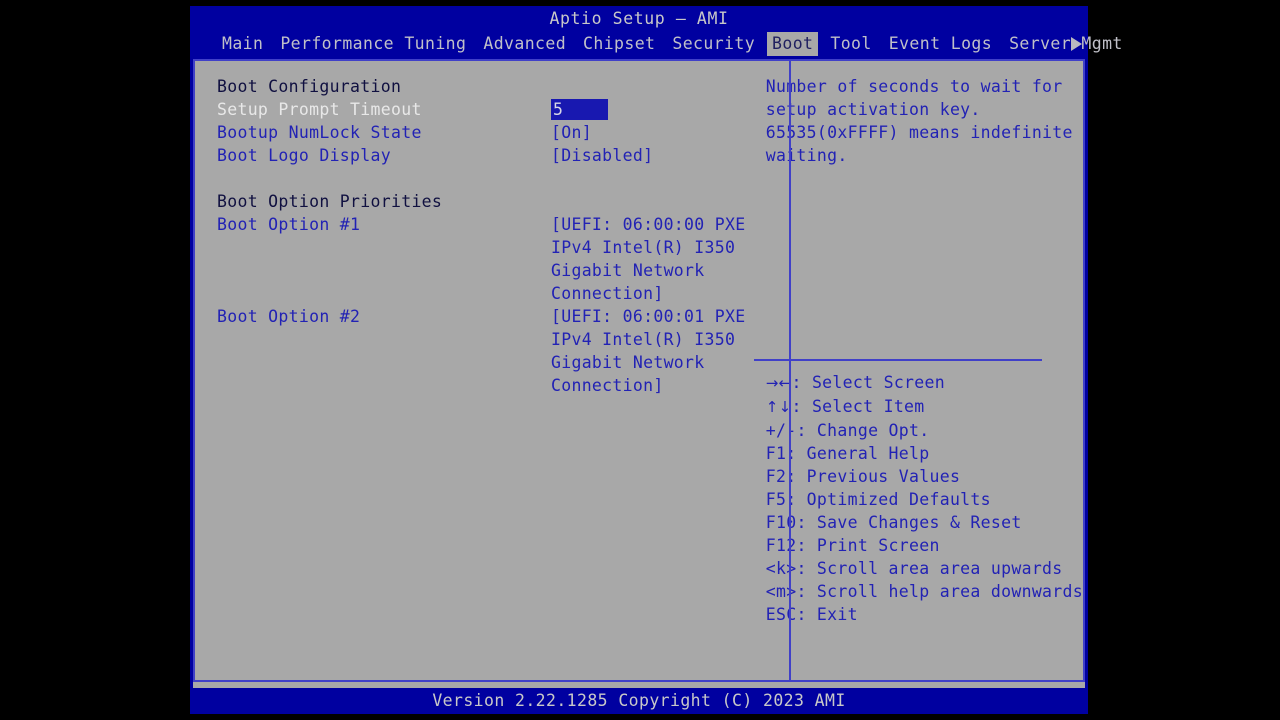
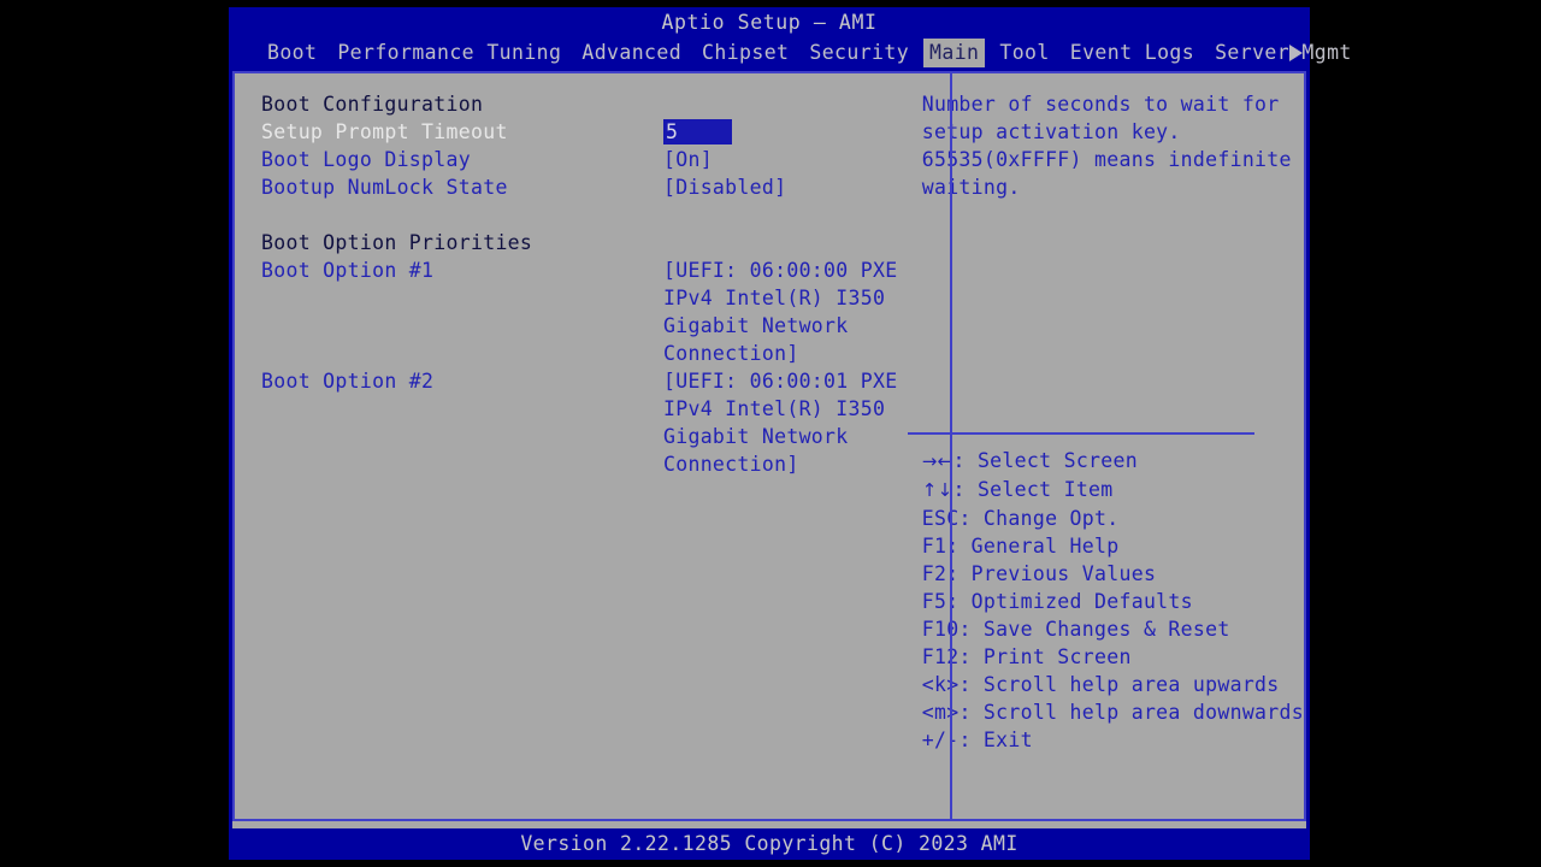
  Aptio Setup – AMI
- Main
+ Boot
  Performance Tuning
  Advanced
  Chipset
  Security
- Boot
+ Main
  Tool
  Event Logs
  Server Mgmt
  Boot Configuration
  Setup Prompt Timeout
  5
- Bootup NumLock State
+ Boot Logo Display
  [On]
- Boot Logo Display
+ Bootup NumLock State
  [Disabled]
  Boot Option Priorities
  Boot Option #1
  [UEFI: 06:00:00 PXE
  IPv4 Intel(R) I350
  Gigabit Network
  Connection]
  Boot Option #2
  [UEFI: 06:00:01 PXE
  IPv4 Intel(R) I350
  Gigabit Network
  Connection]
  Number of seconds to wait for
  setup activation key.
  65535(0xFFFF) means indefinite
  waiting.
  →←: Select Screen
  ↑↓: Select Item
- +/-: Change Opt.
+ ESC: Change Opt.
  F1: General Help
  F2: Previous Values
  F5: Optimized Defaults
  F10: Save Changes & Reset
  F12: Print Screen
- <k>: Scroll area area upwards
+ <k>: Scroll help area upwards
  <m>: Scroll help area downwards
- ESC: Exit
+ +/-: Exit
  Version 2.22.1285 Copyright (C) 2023 AMI
